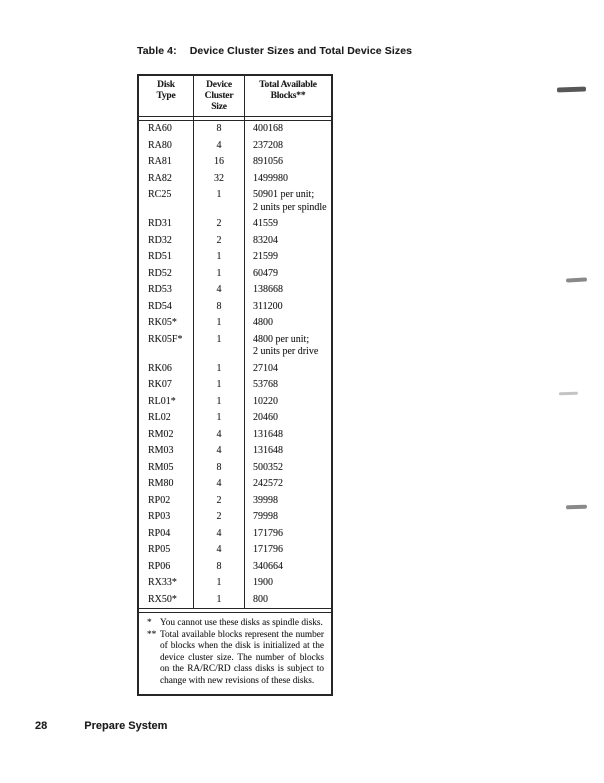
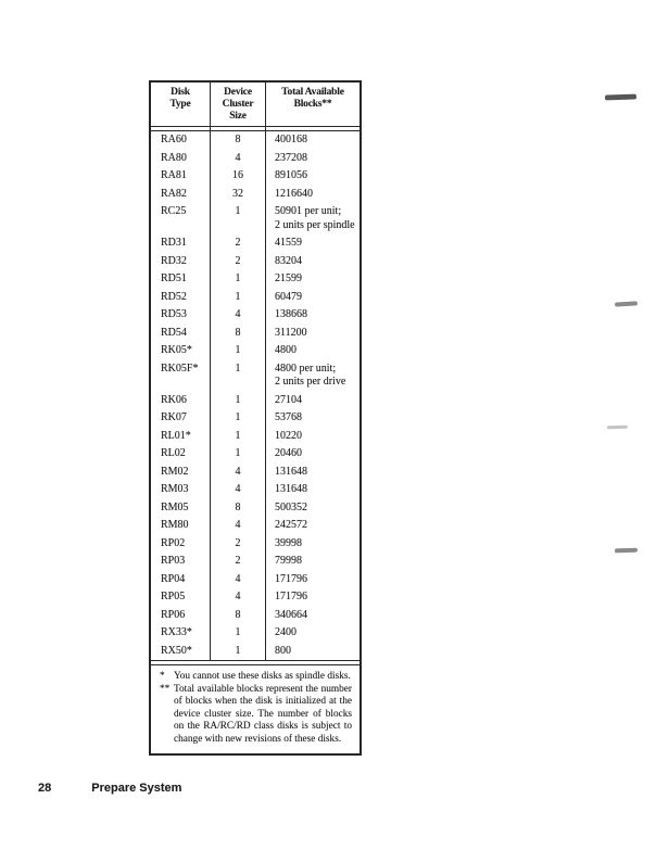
- Table 4: Device Cluster Sizes and Total Device Sizes
  Disk
  Type
  Device
  Cluster
  Size
  Total Available
  Blocks**
  RA60
  8
  400168
  RA80
  4
  237208
  RA81
  16
  891056
  RA82
  32
- 1499980
+ 1216640
  RC25
  1
  50901 per unit;
  2 units per spindle
  RD31
  2
  41559
  RD32
  2
  83204
  RD51
  1
  21599
  RD52
  1
  60479
  RD53
  4
  138668
  RD54
  8
  311200
  RK05*
  1
  4800
  RK05F*
  1
  4800 per unit;
  2 units per drive
  RK06
  1
  27104
  RK07
  1
  53768
  RL01*
  1
  10220
  RL02
  1
  20460
  RM02
  4
  131648
  RM03
  4
  131648
  RM05
  8
  500352
  RM80
  4
  242572
  RP02
  2
  39998
  RP03
  2
  79998
  RP04
  4
  171796
  RP05
  4
  171796
  RP06
  8
  340664
  RX33*
  1
- 1900
+ 2400
  RX50*
  1
  800
  *
  You cannot use these disks as spindle disks.
  **
  Total available blocks represent the number of blocks when the disk is initialized at the device cluster size. The number of blocks on the RA/RC/RD class disks is subject to change with new revisions of these disks.
  28
  Prepare System
